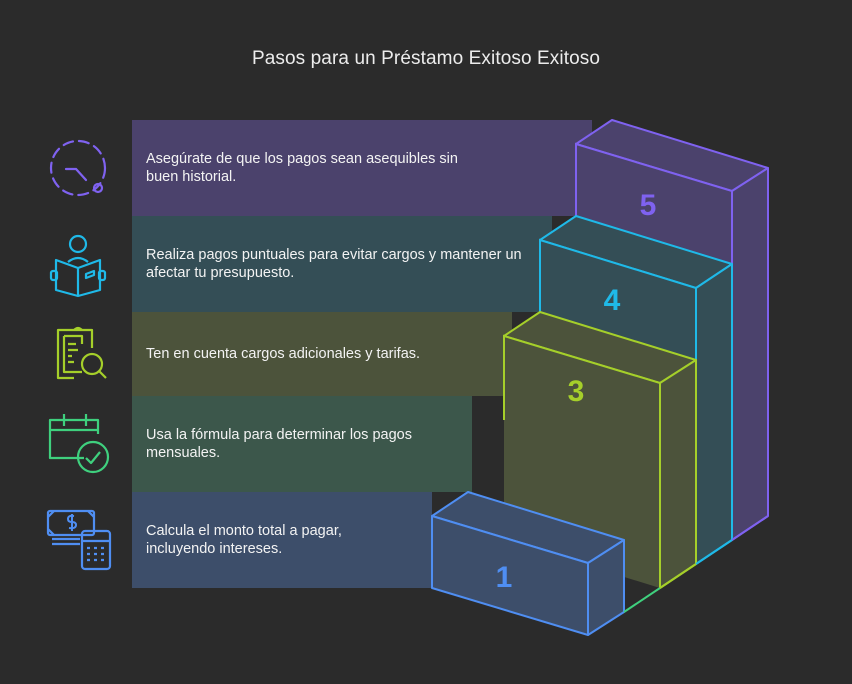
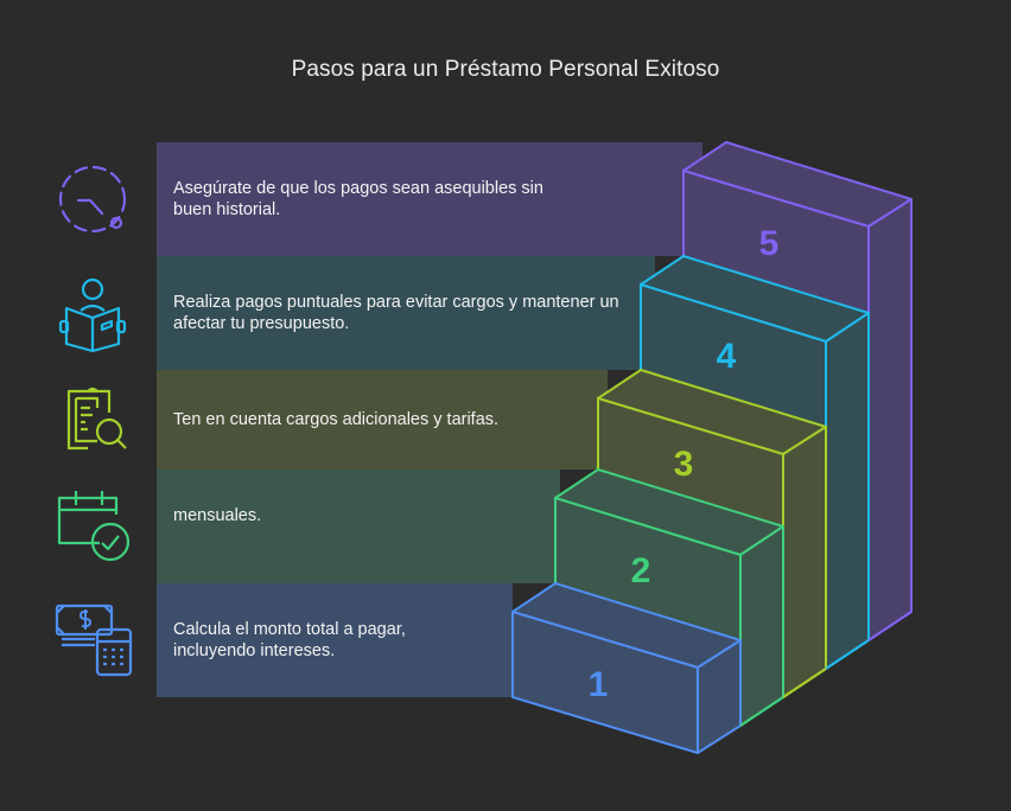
- Pasos para un Préstamo Exitoso Exitoso
+ Pasos para un Préstamo Personal Exitoso
  Asegúrate de que los pagos sean asequibles sin
  buen historial.
  Realiza pagos puntuales para evitar cargos y mantener un
  afectar tu presupuesto.
  Ten en cuenta cargos adicionales y tarifas.
- Usa la fórmula para determinar los pagos
  mensuales.
  Calcula el monto total a pagar,
  incluyendo intereses.
  5
  4
  3
+ 2
  1
